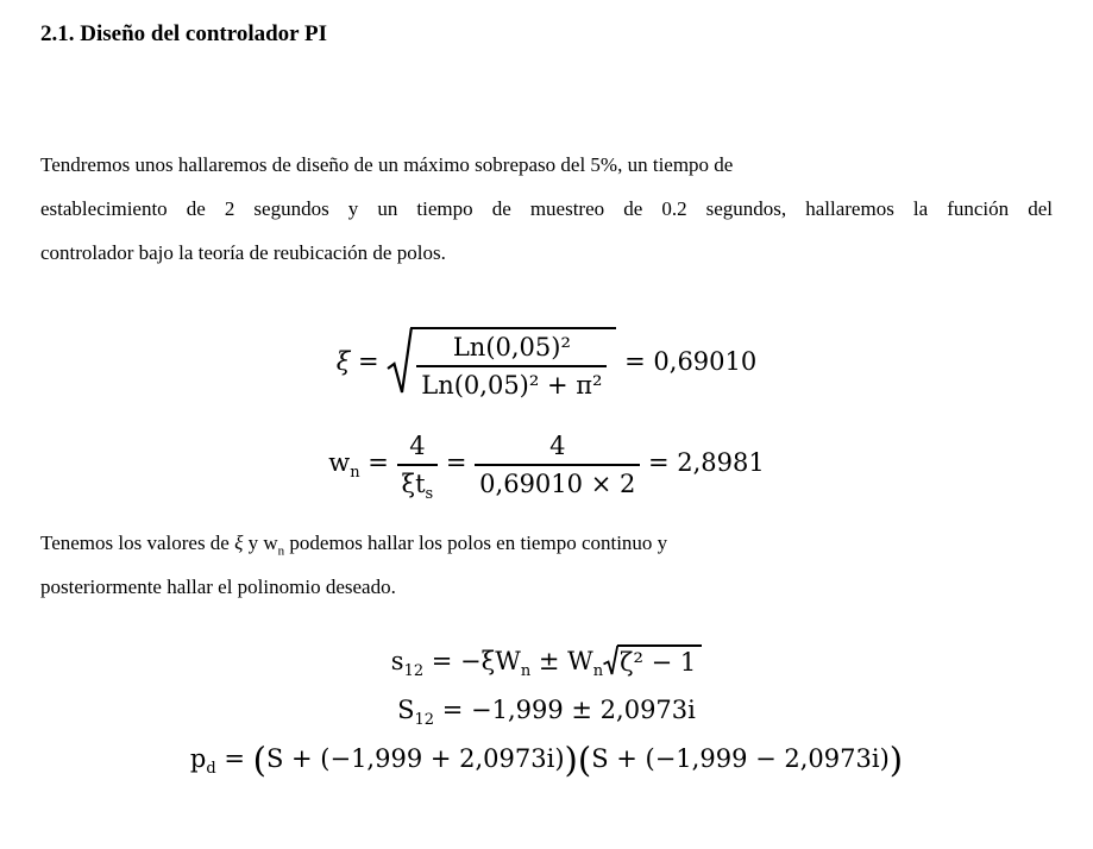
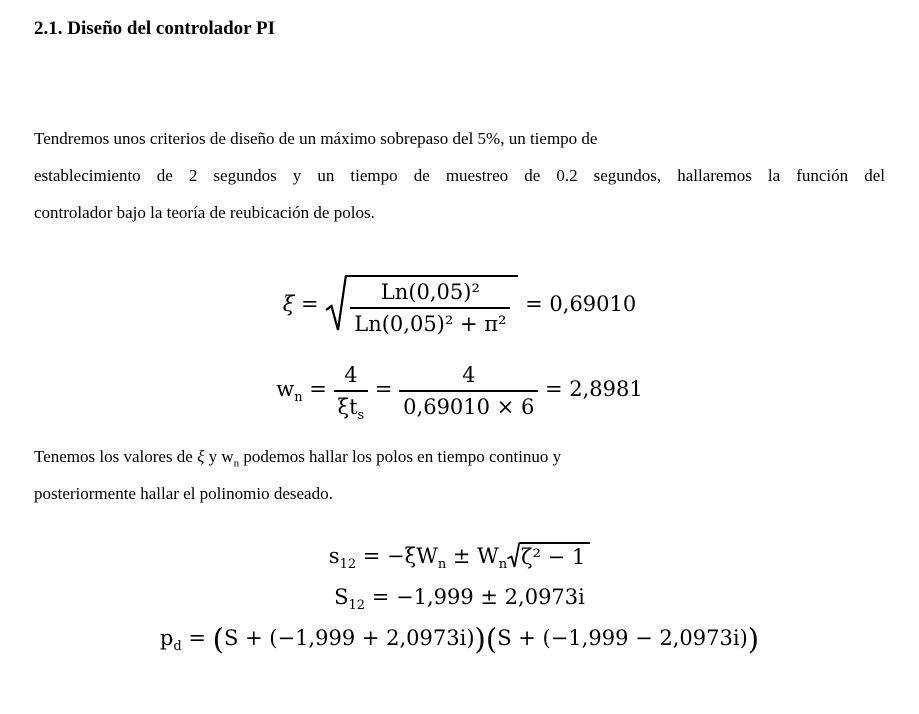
  2.1. Diseño del controlador PI
- Tendremos unos hallaremos de diseño de un máximo sobrepaso del 5%, un tiempo de
+ Tendremos unos criterios de diseño de un máximo sobrepaso del 5%, un tiempo de
  establecimiento de 2 segundos y un tiempo de muestreo de 0.2 segundos, hallaremos la función del
  controlador bajo la teoría de reubicación de polos.
  ξ =
  Ln(0,05)²
  Ln(0,05)² + π²
  = 0,69010
  wn =
  4
  ξts
  =
  4
- 0,69010 × 2
+ 0,69010 × 6
  = 2,8981
  Tenemos los valores de ξ y wn podemos hallar los polos en tiempo continuo y
  posteriormente hallar el polinomio deseado.
  s12 = −ξWn ± Wn
  ζ² − 1
  S12 = −1,999 ± 2,0973i
  pd = (S + (−1,999 + 2,0973i))(S + (−1,999 − 2,0973i))
